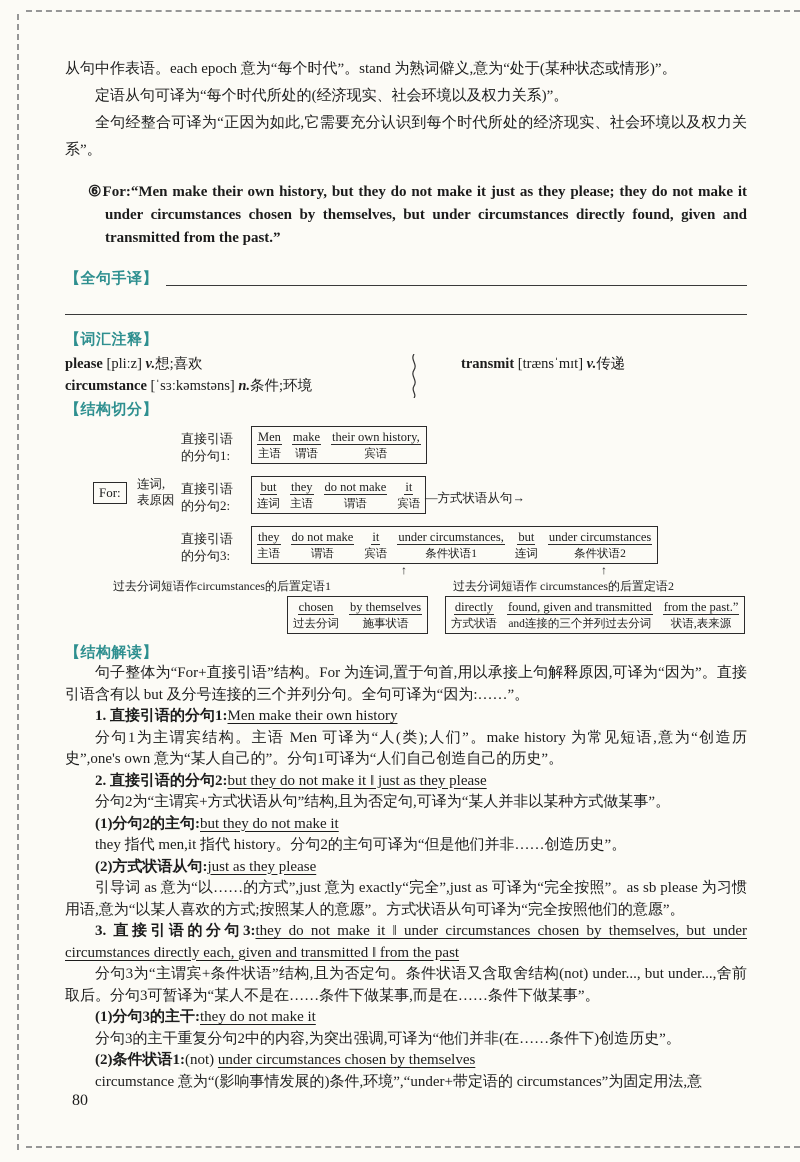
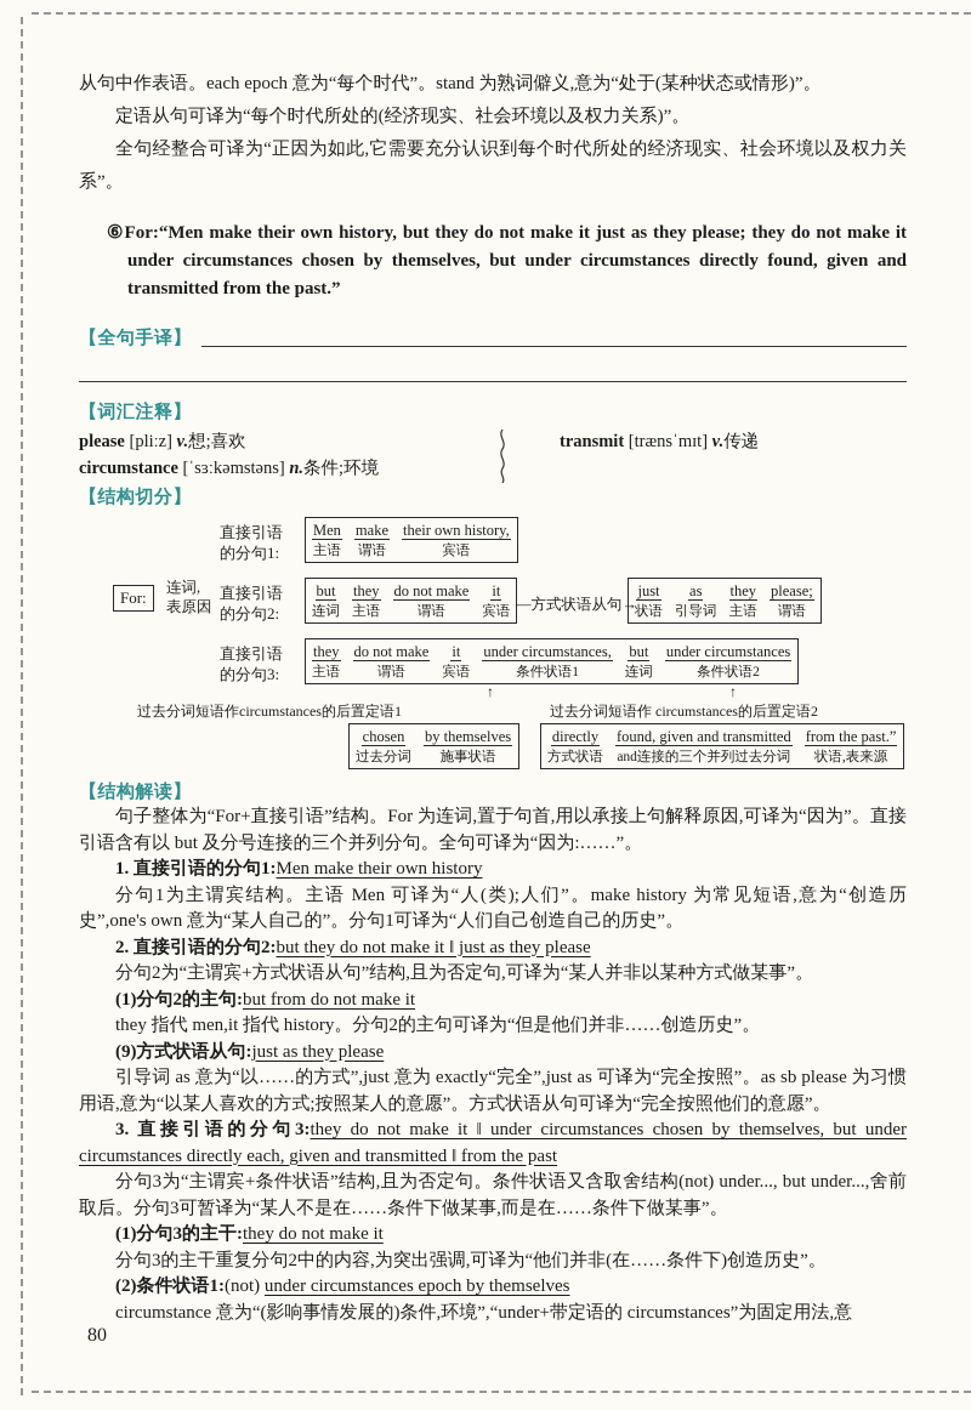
  从句中作表语。each epoch 意为“每个时代”。stand 为熟词僻义,意为“处于(某种状态或情形)”。
  定语从句可译为“每个时代所处的(经济现实、社会环境以及权力关系)”。
  全句经整合可译为“正因为如此,它需要充分认识到每个时代所处的经济现实、社会环境以及权力关系”。
  ⑥For:“Men make their own history, but they do not make it just as they please; they do not make it under circumstances chosen by themselves, but under circumstances directly found, given and transmitted from the past.”
  【全句手译】
  【词汇注释】
  please [pliːz] v.想;喜欢
  circumstance [ˈsɜːkəmstəns] n.条件;环境
  transmit [trænsˈmɪt] v.传递
  【结构切分】
  直接引语
  的分句1:
  Men	make	their own history,
  主语	谓语	宾语
  For:
  连词,
  表原因
  直接引语
  的分句2:
  but	they	do not make	it
  连词	主语	谓语	宾语
  —方式状语从句→
+ just	as	they	please;
+ 状语	引导词	主语	谓语
  直接引语
  的分句3:
  they	do not make	it	under circumstances,	but	under circumstances
  主语	谓语	宾语	条件状语1	连词	条件状语2
  ↑
  ↑
  过去分词短语作circumstances的后置定语1
  过去分词短语作 circumstances的后置定语2
  chosen	by themselves
  过去分词	施事状语
  directly	found, given and transmitted	from the past.”
  方式状语	and连接的三个并列过去分词	状语,表来源
  【结构解读】
  句子整体为“For+直接引语”结构。For 为连词,置于句首,用以承接上句解释原因,可译为“因为”。直接引语含有以 but 及分号连接的三个并列分句。全句可译为“因为:……”。
  1. 直接引语的分句1:Men make their own history
  分句1为主谓宾结构。主语 Men 可译为“人(类);人们”。make history 为常见短语,意为“创造历史”,one's own 意为“某人自己的”。分句1可译为“人们自己创造自己的历史”。
  2. 直接引语的分句2:but they do not make it ‖ just as they please
  分句2为“主谓宾+方式状语从句”结构,且为否定句,可译为“某人并非以某种方式做某事”。
- (1)分句2的主句:but they do not make it
+ (1)分句2的主句:but from do not make it
  they 指代 men,it 指代 history。分句2的主句可译为“但是他们并非……创造历史”。
- (2)方式状语从句:just as they please
+ (9)方式状语从句:just as they please
  引导词 as 意为“以……的方式”,just 意为 exactly“完全”,just as 可译为“完全按照”。as sb please 为习惯用语,意为“以某人喜欢的方式;按照某人的意愿”。方式状语从句可译为“完全按照他们的意愿”。
  3. 直接引语的分句3:they do not make it ‖ under circumstances chosen by themselves, but under circumstances directly each, given and transmitted ‖ from the past
  分句3为“主谓宾+条件状语”结构,且为否定句。条件状语又含取舍结构(not) under..., but under...,舍前取后。分句3可暂译为“某人不是在……条件下做某事,而是在……条件下做某事”。
  (1)分句3的主干:they do not make it
  分句3的主干重复分句2中的内容,为突出强调,可译为“他们并非(在……条件下)创造历史”。
- (2)条件状语1:(not) under circumstances chosen by themselves
+ (2)条件状语1:(not) under circumstances epoch by themselves
  circumstance 意为“(影响事情发展的)条件,环境”,“under+带定语的 circumstances”为固定用法,意
  80
